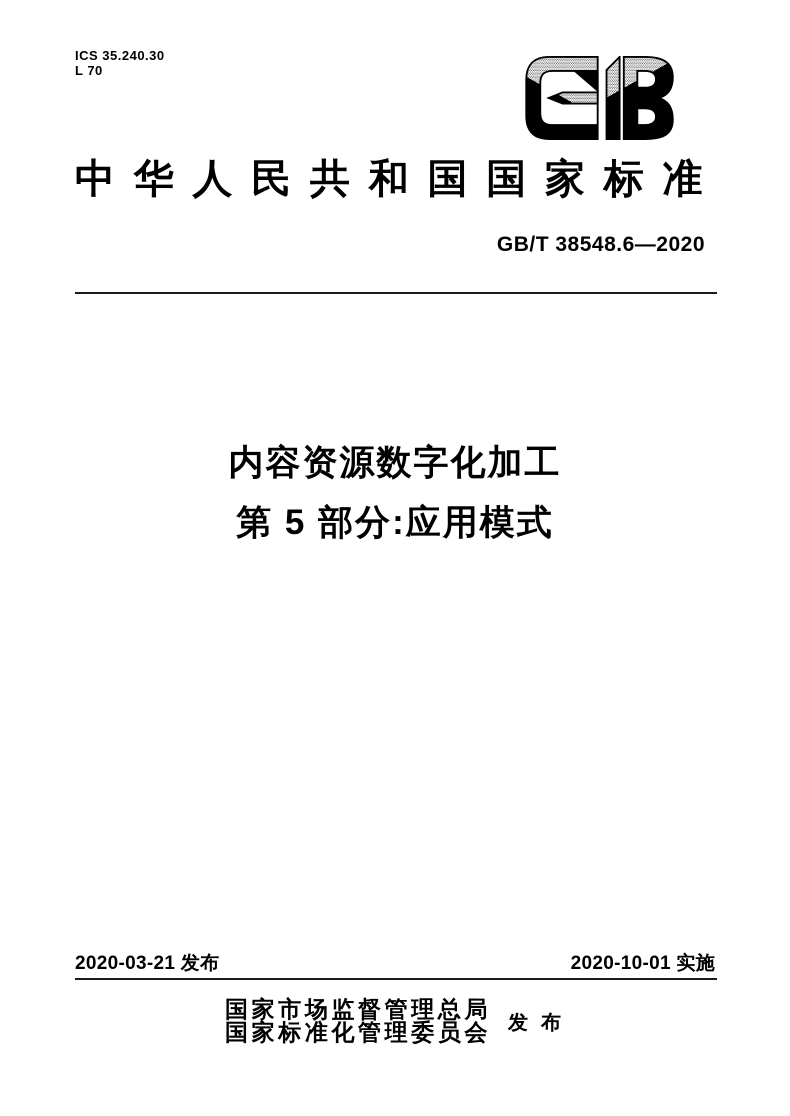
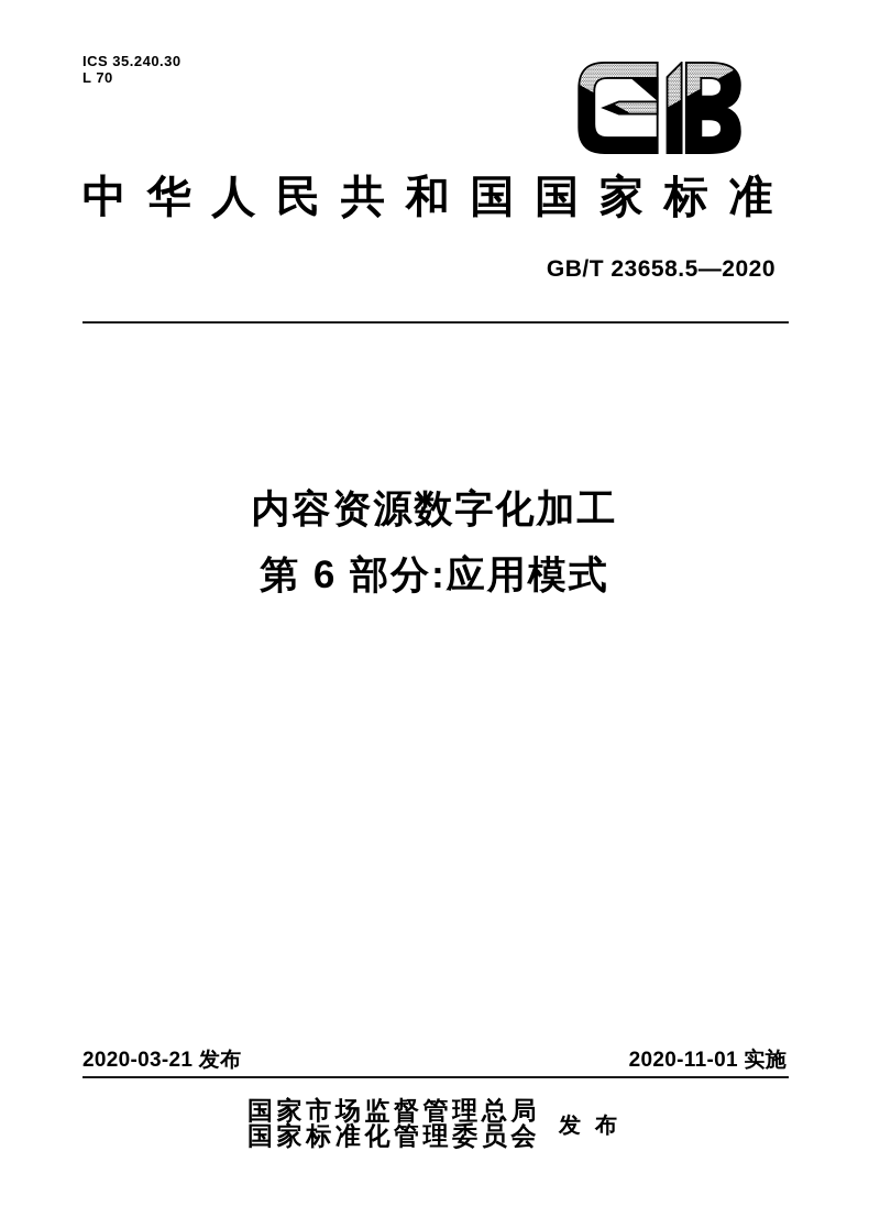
  ICS 35.240.30
  L 70
  中华人民共和国国家标准
- GB/T 38548.6—2020
+ GB/T 23658.5—2020
  内容资源数字化加工
- 第 5 部分:应用模式
+ 第 6 部分:应用模式
  2020-03-21 发布
- 2020-10-01 实施
+ 2020-11-01 实施
  国家市场监督管理总局
  国家标准化管理委员会
  发 布
